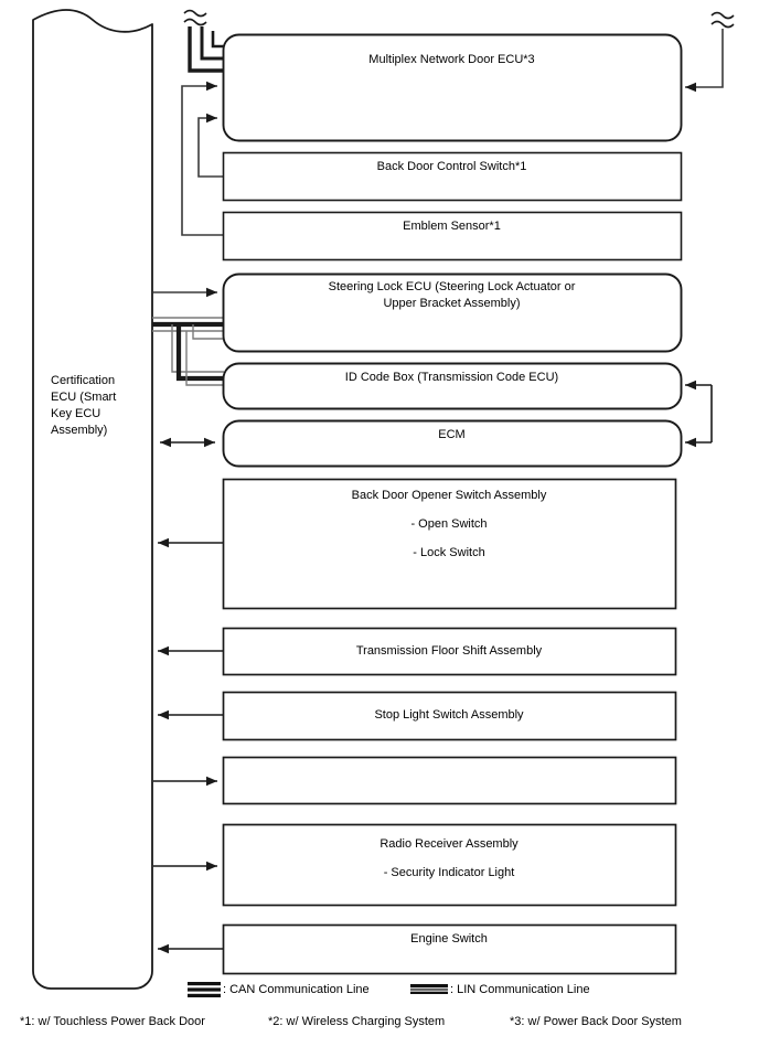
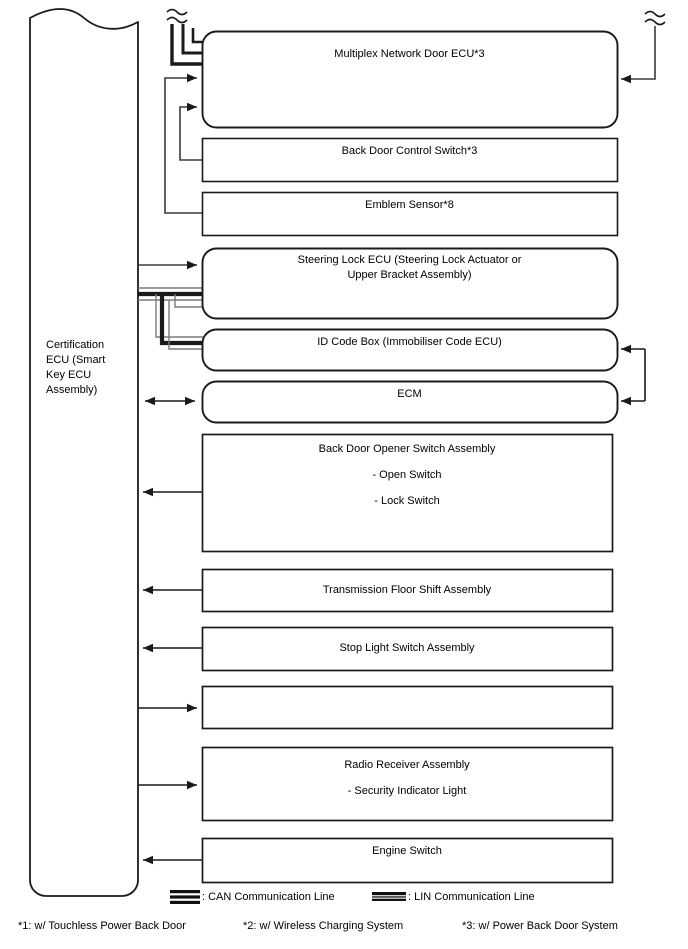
  Certification
  ECU (Smart
  Key ECU
  Assembly)
  Multiplex Network Door ECU*3
- Back Door Control Switch*1
+ Back Door Control Switch*3
- Emblem Sensor*1
+ Emblem Sensor*8
  Steering Lock ECU (Steering Lock Actuator or
  Upper Bracket Assembly)
- ID Code Box (Transmission Code ECU)
+ ID Code Box (Immobiliser Code ECU)
  ECM
  Back Door Opener Switch Assembly
  - Open Switch
  - Lock Switch
  Transmission Floor Shift Assembly
  Stop Light Switch Assembly
  Radio Receiver Assembly
  - Security Indicator Light
  Engine Switch
  : CAN Communication Line
  : LIN Communication Line
  *1: w/ Touchless Power Back Door
  *2: w/ Wireless Charging System
  *3: w/ Power Back Door System
